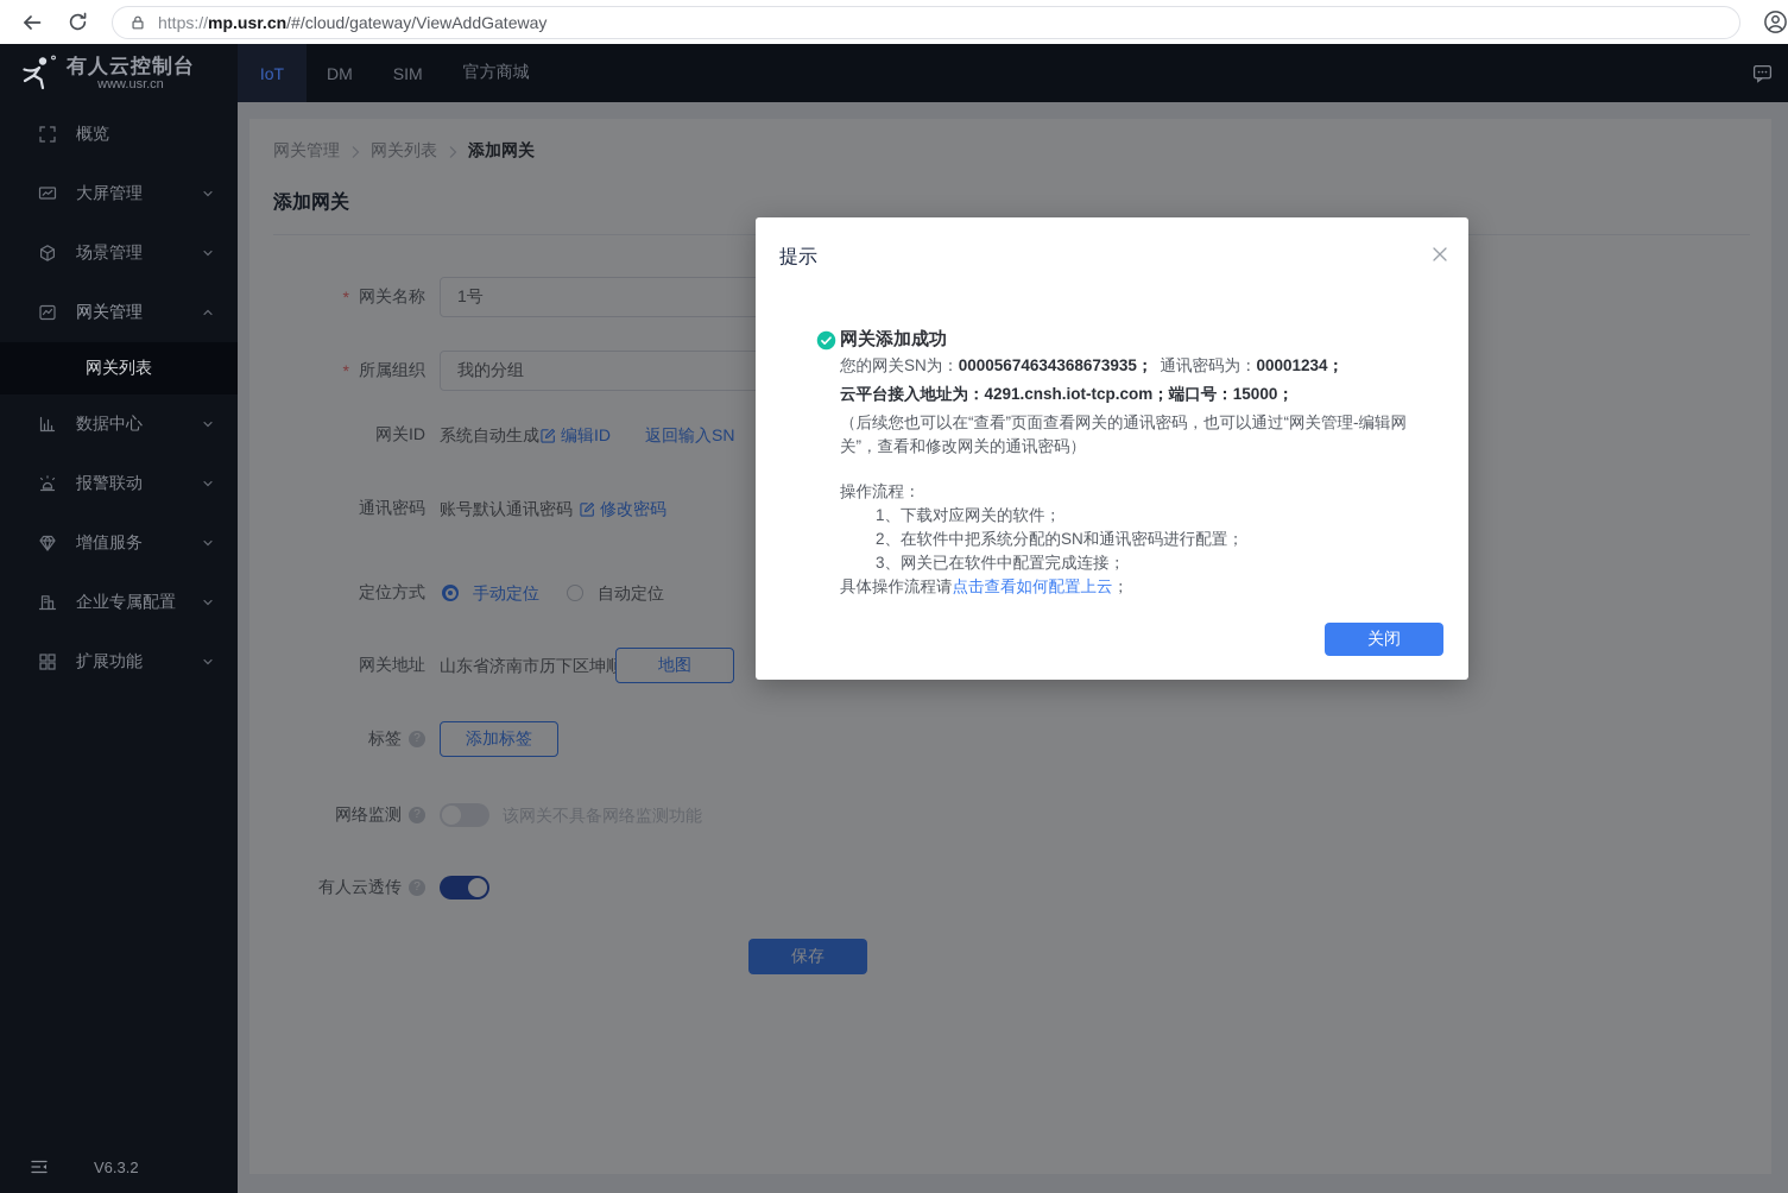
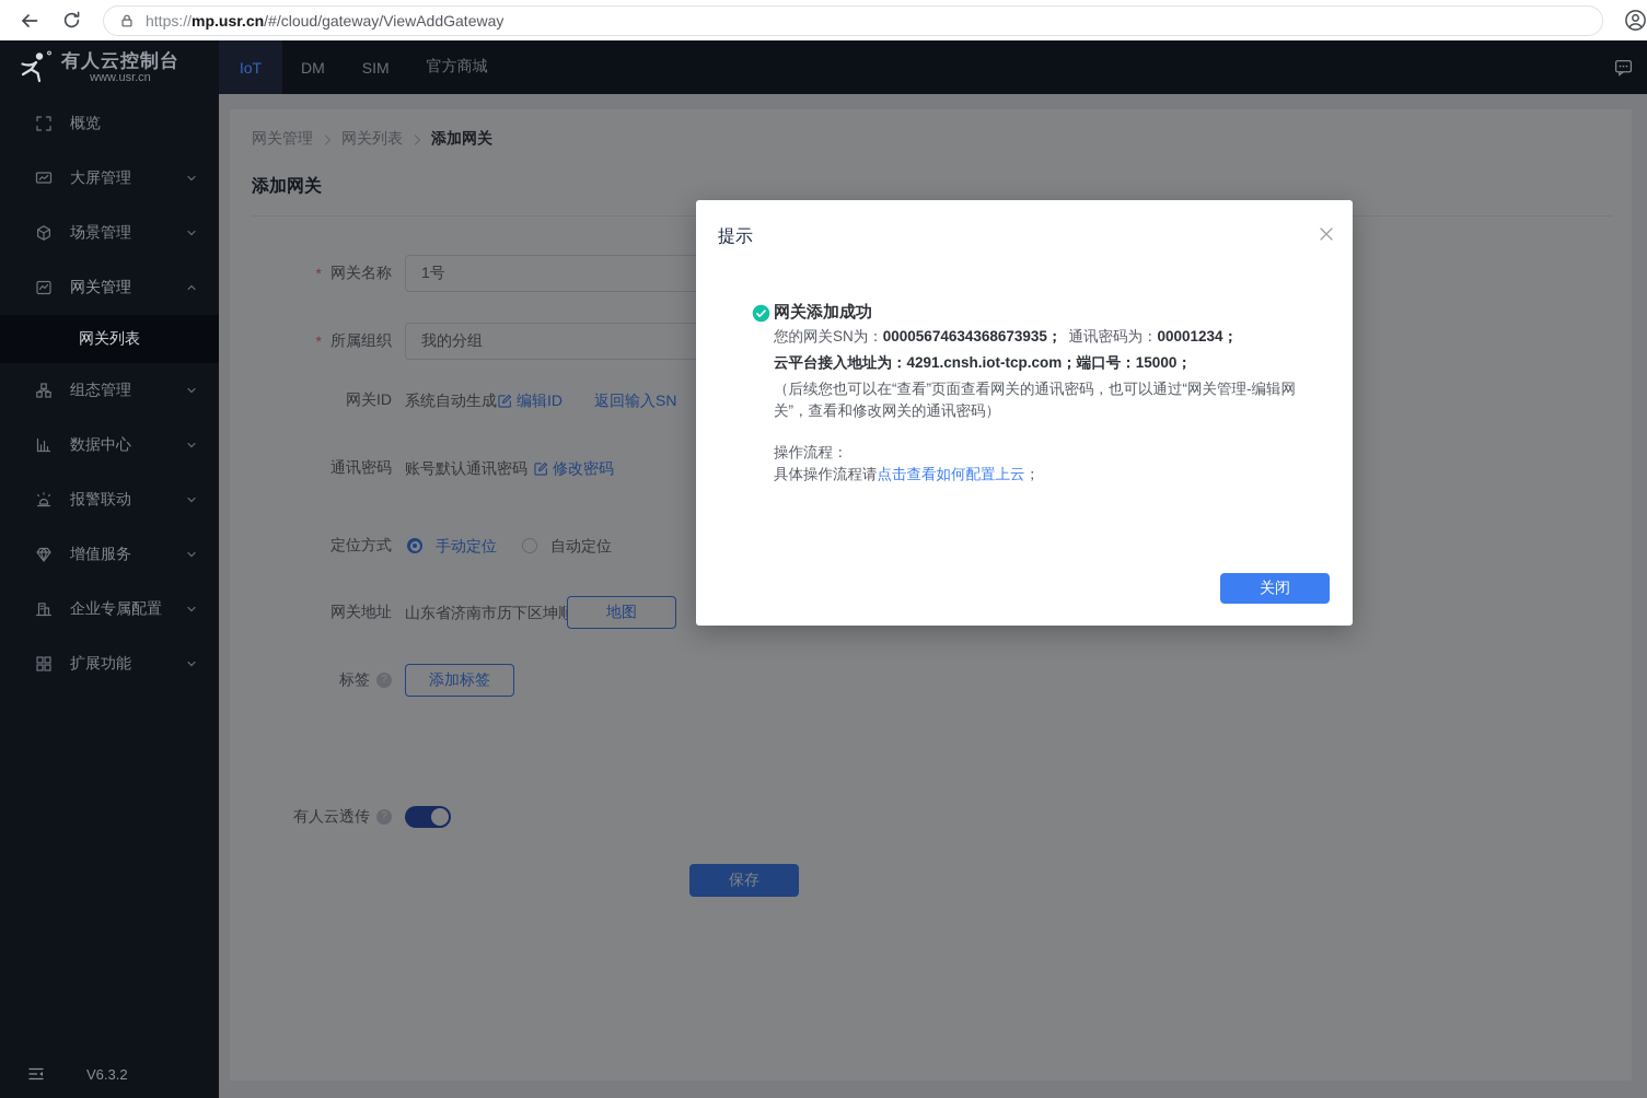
  https://mp.usr.cn/#/cloud/gateway/ViewAddGateway
  IoT
  DM
  SIM
  官方商城
  有人云控制台
  www.usr.cn
  概览
  大屏管理
  场景管理
  网关管理
  网关列表
+ 组态管理
  数据中心
  报警联动
  增值服务
  企业专属配置
  扩展功能
  V6.3.2
  网关管理
  网关列表
  添加网关
  添加网关
  *
  网关名称
  1号
  *
  所属组织
  我的分组
  网关ID
  系统自动生成
  编辑ID
  返回输入SN
  通讯密码
  账号默认通讯密码
  修改密码
  定位方式
  手动定位
  自动定位
  网关地址
  山东省济南市历下区坤顺
  地图
  标签
  添加标签
- 网络监测
- 该网关不具备网络监测功能
  有人云透传
  保存
  提示
  网关添加成功
  您的网关SN为：00005674634368673935； 通讯密码为：00001234；
  云平台接入地址为：4291.cnsh.iot-tcp.com；端口号：15000；
  （后续您也可以在“查看”页面查看网关的通讯密码，也可以通过“网关管理-编辑网关”，查看和修改网关的通讯密码）
  操作流程：
- 1、下载对应网关的软件；
- 2、在软件中把系统分配的SN和通讯密码进行配置；
- 3、网关已在软件中配置完成连接；
  具体操作流程请点击查看如何配置上云；
  关闭
